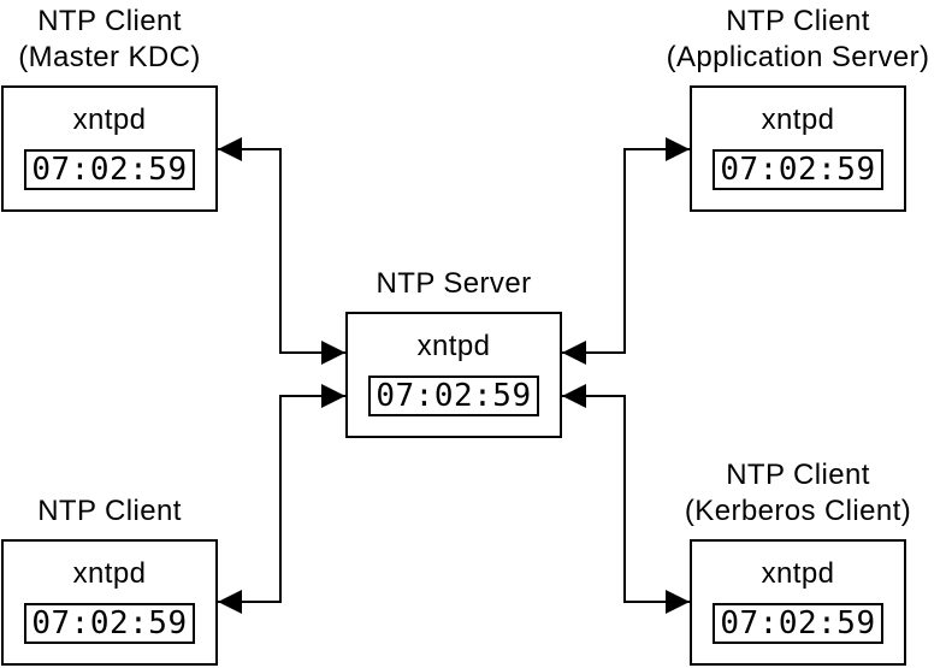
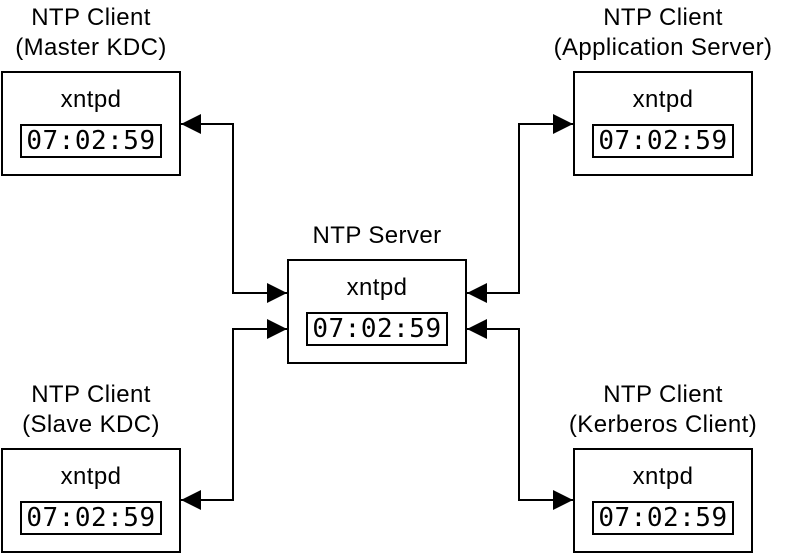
  NTP Client
  (Master KDC)
  xntpd
  07:02:59
  NTP Client
  (Application Server)
  xntpd
  07:02:59
  NTP Server
  xntpd
  07:02:59
  NTP Client
+ (Slave KDC)
  xntpd
  07:02:59
  NTP Client
  (Kerberos Client)
  xntpd
  07:02:59
